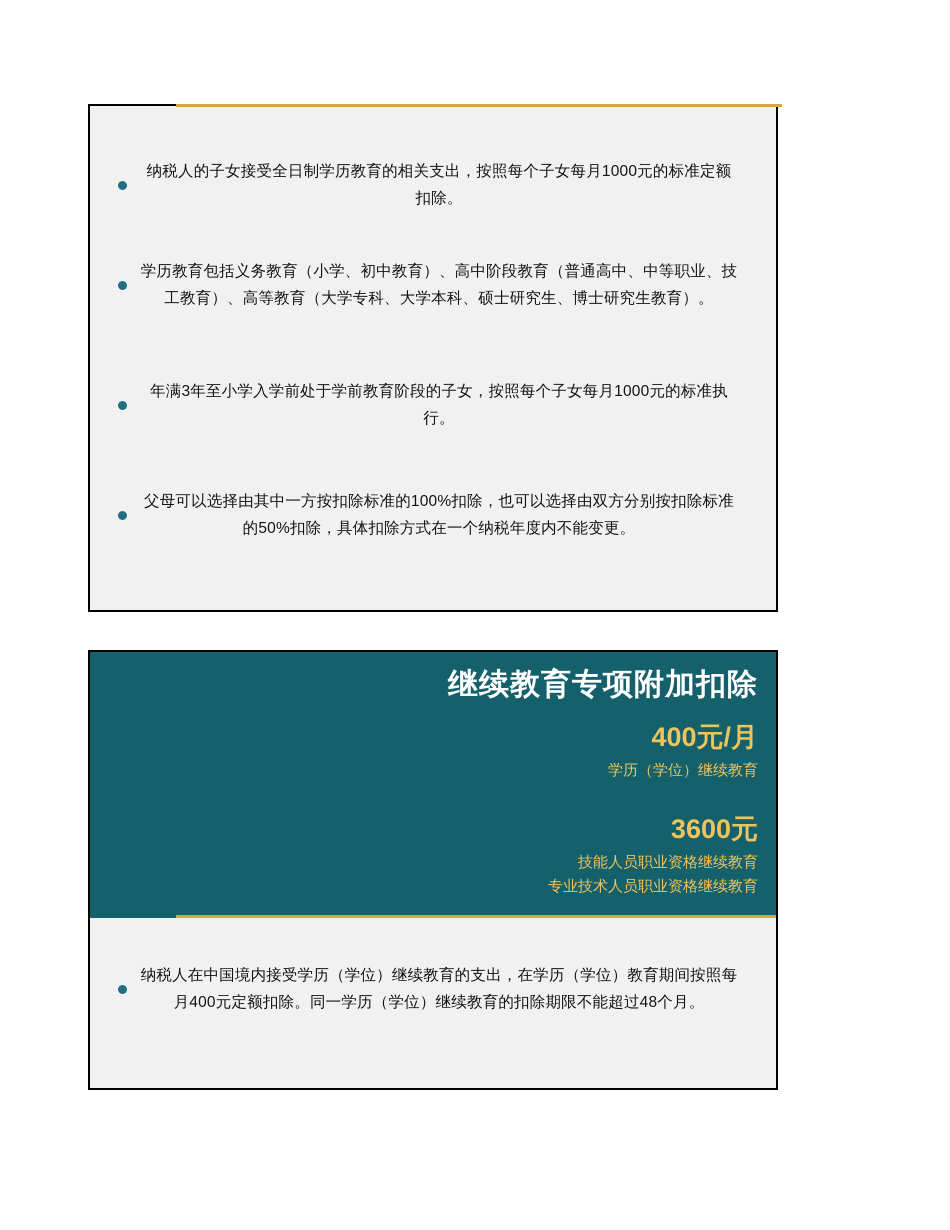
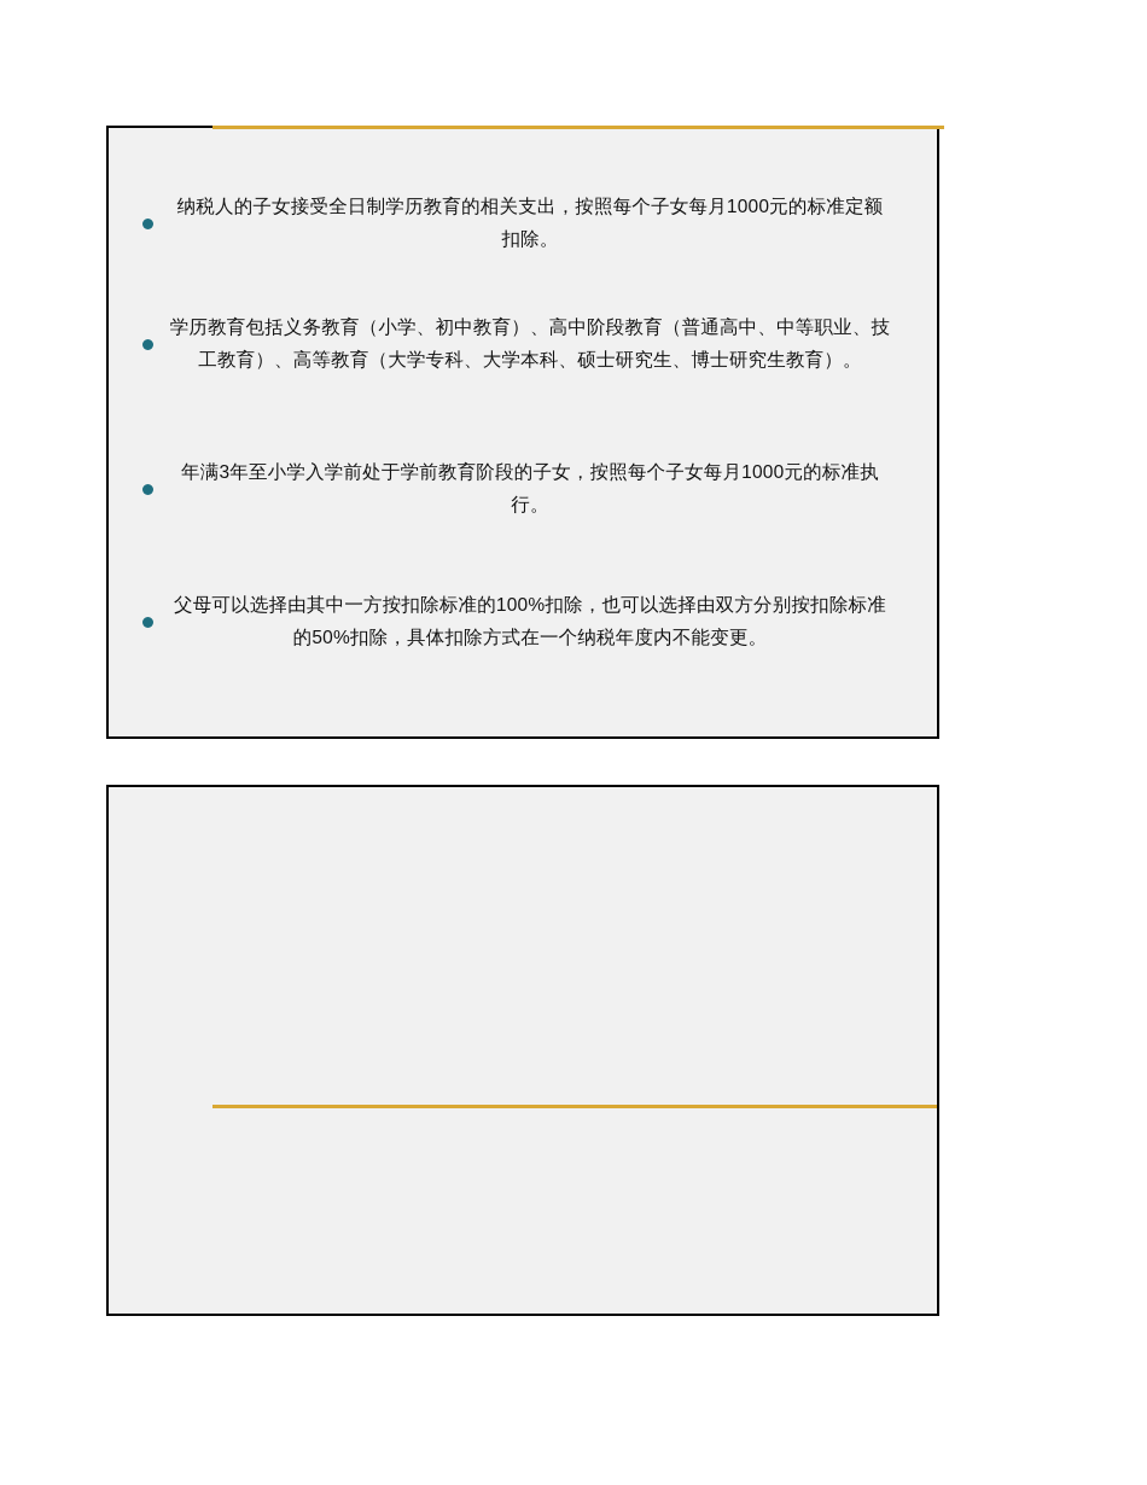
  纳税人的子女接受全日制学历教育的相关支出，按照每个子女每月1000元的标准定额扣除。
  学历教育包括义务教育（小学、初中教育）、高中阶段教育（普通高中、中等职业、技工教育）、高等教育（大学专科、大学本科、硕士研究生、博士研究生教育）。
  年满3年至小学入学前处于学前教育阶段的子女，按照每个子女每月1000元的标准执行。
  父母可以选择由其中一方按扣除标准的100%扣除，也可以选择由双方分别按扣除标准的50%扣除，具体扣除方式在一个纳税年度内不能变更。
- 继续教育专项附加扣除
- 400元/月
- 学历（学位）继续教育
- 3600元
- 技能人员职业资格继续教育
- 专业技术人员职业资格继续教育
- 纳税人在中国境内接受学历（学位）继续教育的支出，在学历（学位）教育期间按照每月400元定额扣除。同一学历（学位）继续教育的扣除期限不能超过48个月。
